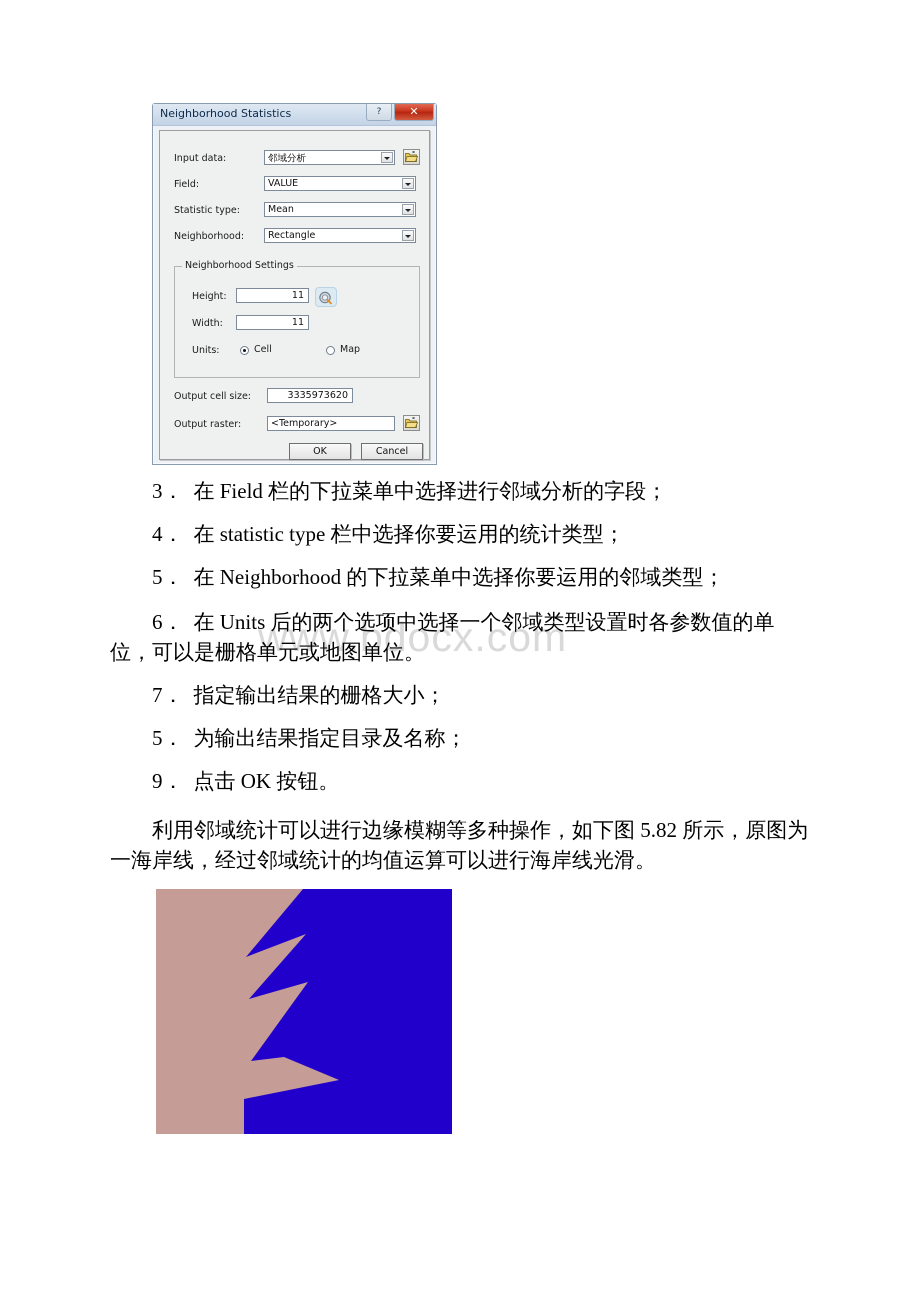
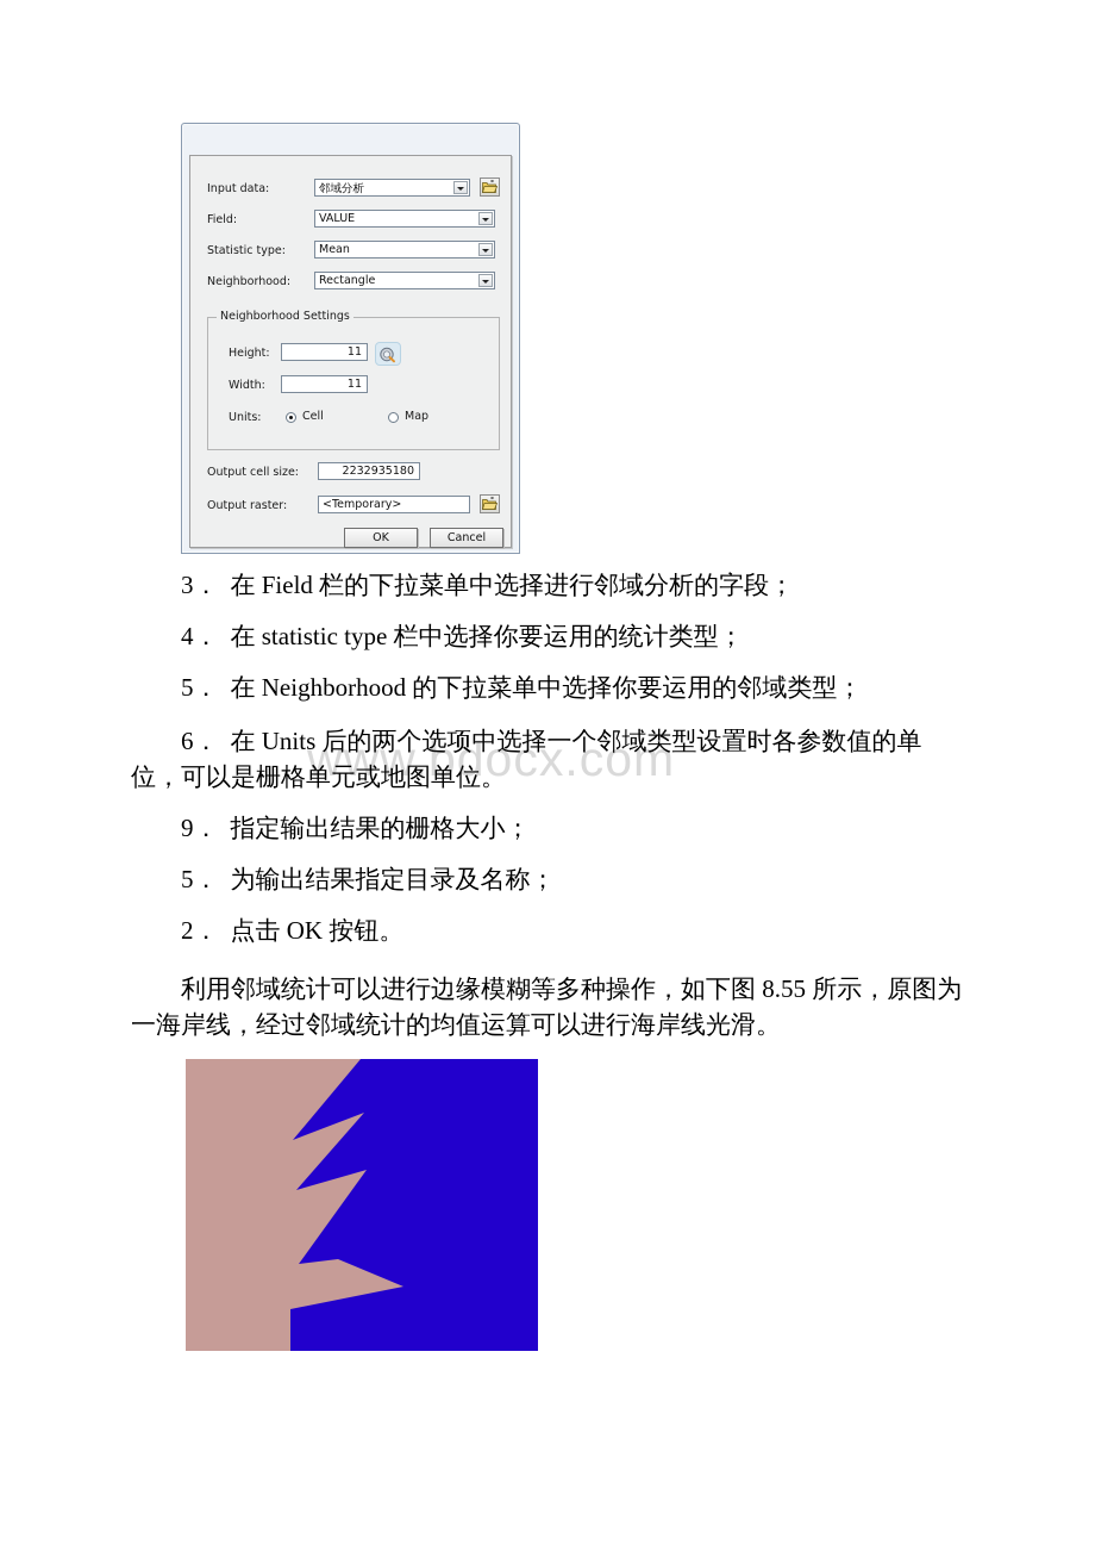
  www.bdocx.com
- Neighborhood Statistics
- ?
- ✕
  Input data:
  邻域分析
  Field:
  VALUE
  Statistic type:
  Mean
  Neighborhood:
  Rectangle
  Neighborhood Settings
  Height:
  11
  Width:
  11
  Units:
  Cell
  Map
  Output cell size:
- 3335973620
+ 2232935180
  Output raster:
  <Temporary>
  OK
  Cancel
  3． 在 Field 栏的下拉菜单中选择进行邻域分析的字段；
  4． 在 statistic type 栏中选择你要运用的统计类型；
  5． 在 Neighborhood 的下拉菜单中选择你要运用的邻域类型；
  6． 在 Units 后的两个选项中选择一个邻域类型设置时各参数值的单位，可以是栅格单元或地图单位。
- 7． 指定输出结果的栅格大小；
+ 9． 指定输出结果的栅格大小；
  5． 为输出结果指定目录及名称；
- 9． 点击 OK 按钮。
+ 2． 点击 OK 按钮。
- 利用邻域统计可以进行边缘模糊等多种操作，如下图 5.82 所示，原图为一海岸线，经过邻域统计的均值运算可以进行海岸线光滑。
+ 利用邻域统计可以进行边缘模糊等多种操作，如下图 8.55 所示，原图为一海岸线，经过邻域统计的均值运算可以进行海岸线光滑。
